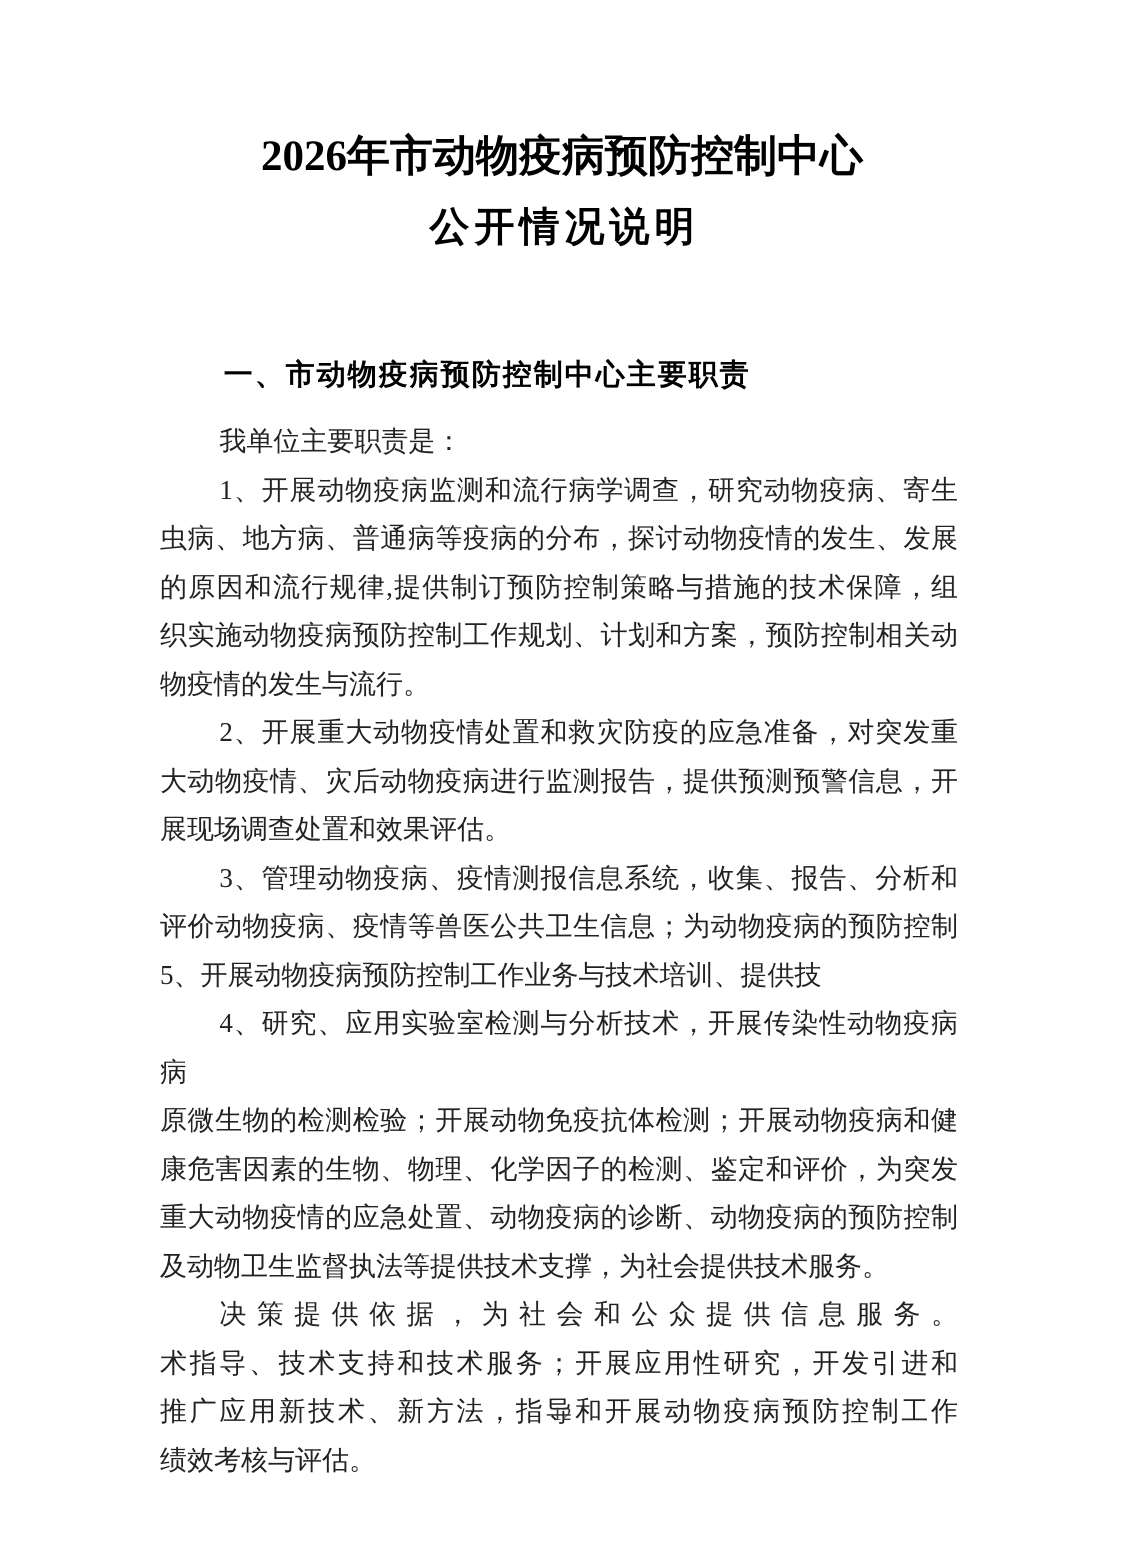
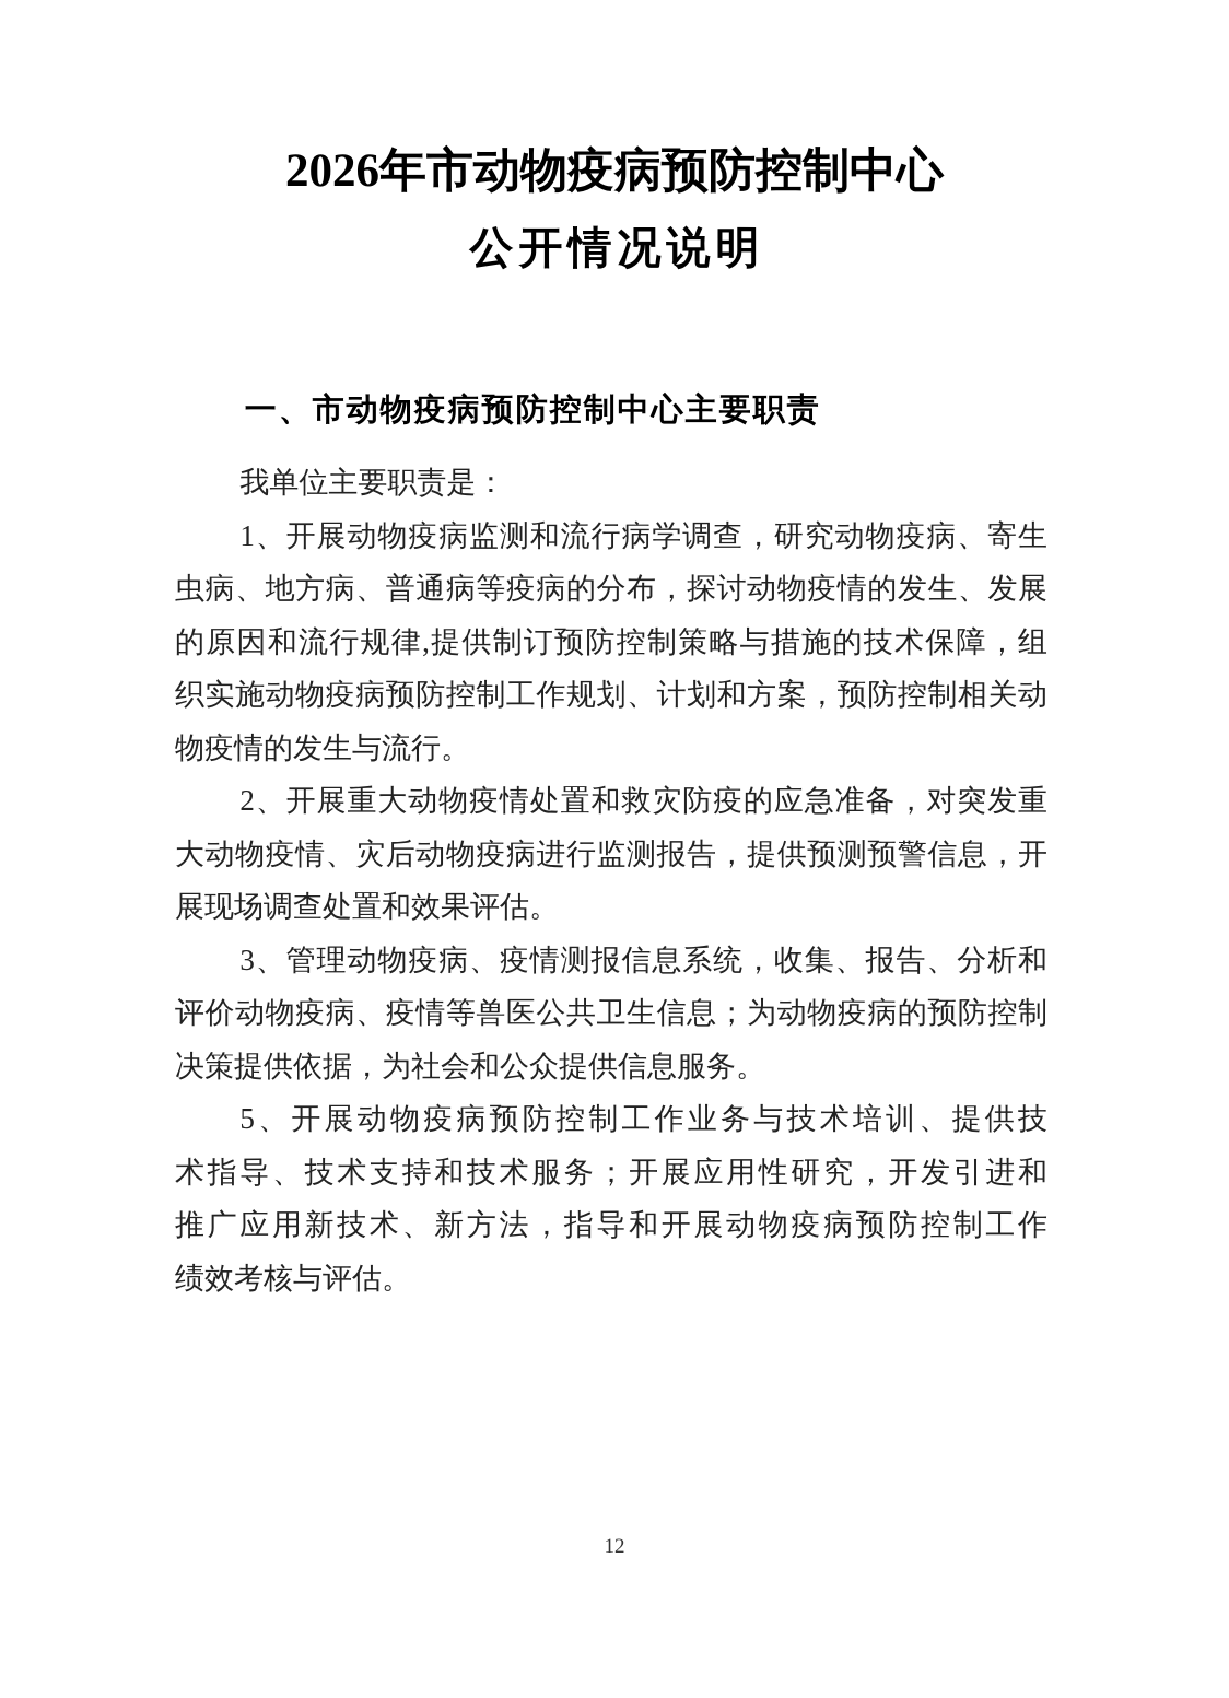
  2026年市动物疫病预防控制中心
  公开情况说明
  一、市动物疫病预防控制中心主要职责
  我单位主要职责是：
  1、开展动物疫病监测和流行病学调查，研究动物疫病、寄生
  虫病、地方病、普通病等疫病的分布，探讨动物疫情的发生、发展
  的原因和流行规律,提供制订预防控制策略与措施的技术保障，组
  织实施动物疫病预防控制工作规划、计划和方案，预防控制相关动
  物疫情的发生与流行。
  2、开展重大动物疫情处置和救灾防疫的应急准备，对突发重
  大动物疫情、灾后动物疫病进行监测报告，提供预测预警信息，开
  展现场调查处置和效果评估。
  3、管理动物疫病、疫情测报信息系统，收集、报告、分析和
  评价动物疫病、疫情等兽医公共卫生信息；为动物疫病的预防控制
- 5、开展动物疫病预防控制工作业务与技术培训、提供技
+ 决策提供依据，为社会和公众提供信息服务。
- 4、研究、应用实验室检测与分析技术，开展传染性动物疫病病
- 原微生物的检测检验；开展动物免疫抗体检测；开展动物疫病和健
- 康危害因素的生物、物理、化学因子的检测、鉴定和评价，为突发
- 重大动物疫情的应急处置、动物疫病的诊断、动物疫病的预防控制
- 及动物卫生监督执法等提供技术支撑，为社会提供技术服务。
- 决策提供依据，为社会和公众提供信息服务。
+ 5、开展动物疫病预防控制工作业务与技术培训、提供技
  术指导、技术支持和技术服务；开展应用性研究，开发引进和
  推广应用新技术、新方法，指导和开展动物疫病预防控制工作
  绩效考核与评估。
  12
